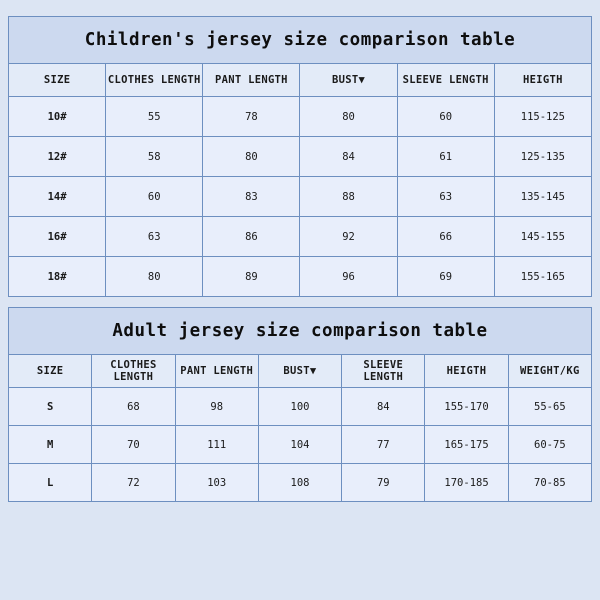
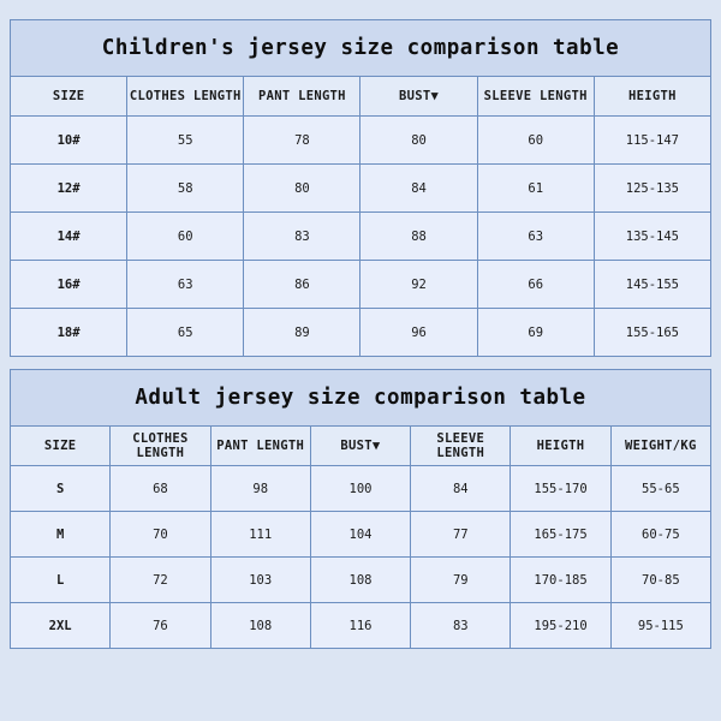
  Children's jersey size comparison table
  SIZE	CLOTHES LENGTH	PANT LENGTH	BUST▼	SLEEVE LENGTH	HEIGTH
- 10#	55	78	80	60	115-125
+ 10#	55	78	80	60	115-147
  12#	58	80	84	61	125-135
  14#	60	83	88	63	135-145
  16#	63	86	92	66	145-155
- 18#	80	89	96	69	155-165
+ 18#	65	89	96	69	155-165
  Adult jersey size comparison table
  SIZE	CLOTHES LENGTH	PANT LENGTH	BUST▼	SLEEVE LENGTH	HEIGTH	WEIGHT/KG
  S	68	98	100	84	155-170	55-65
  M	70	111	104	77	165-175	60-75
  L	72	103	108	79	170-185	70-85
+ 2XL	76	108	116	83	195-210	95-115
